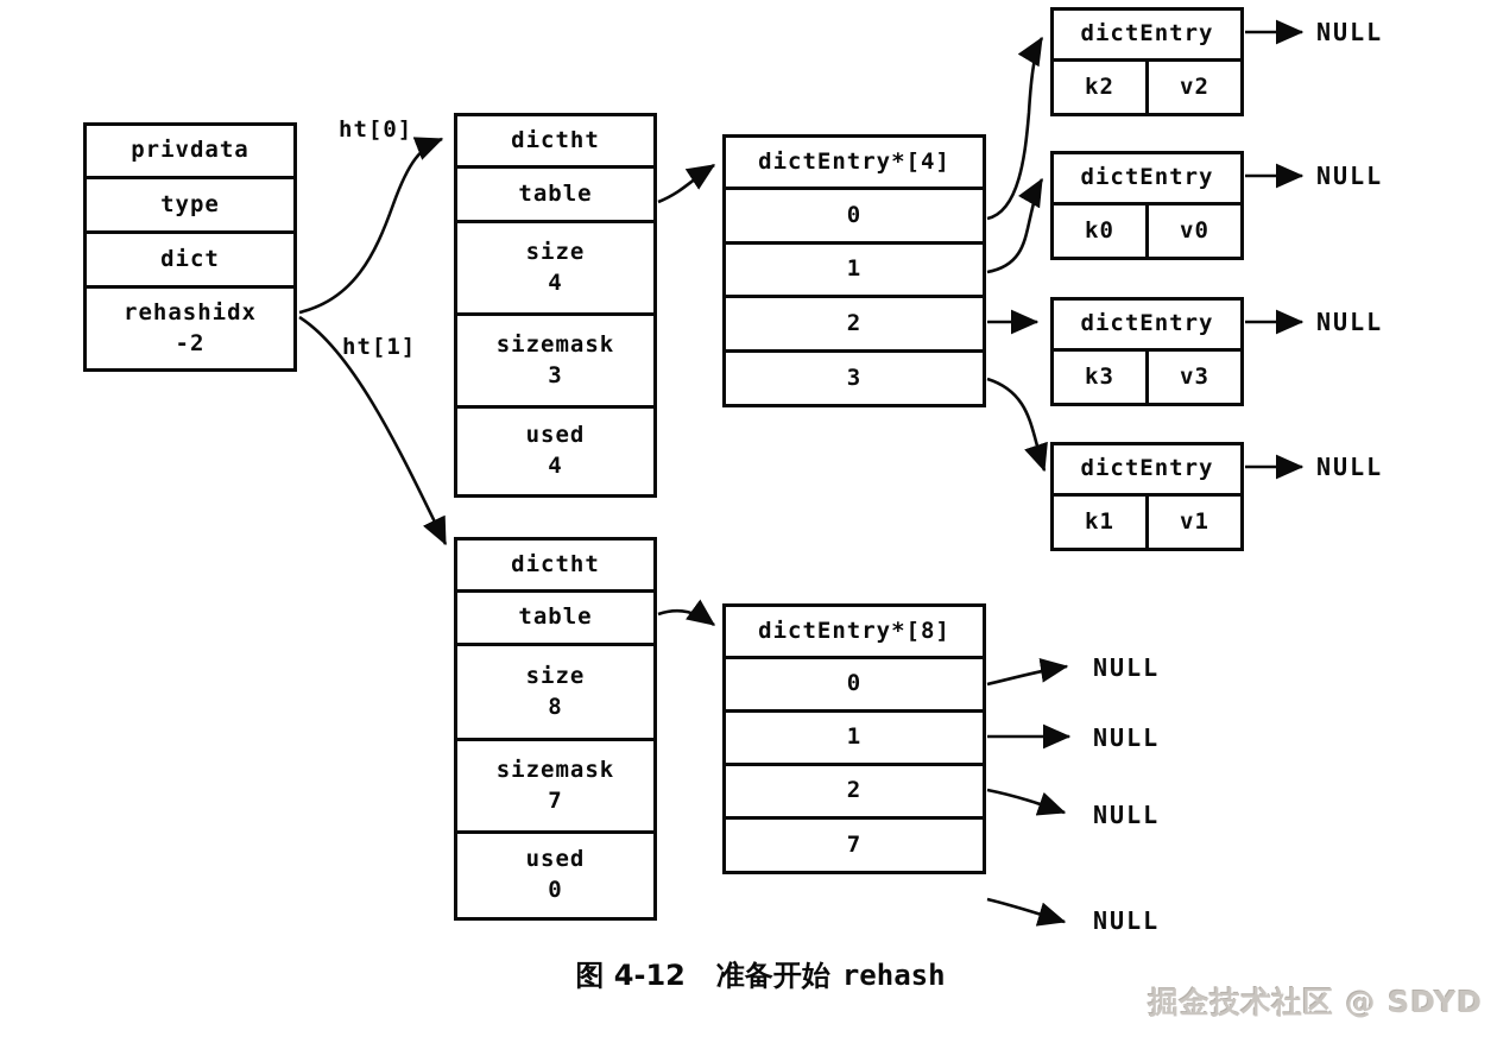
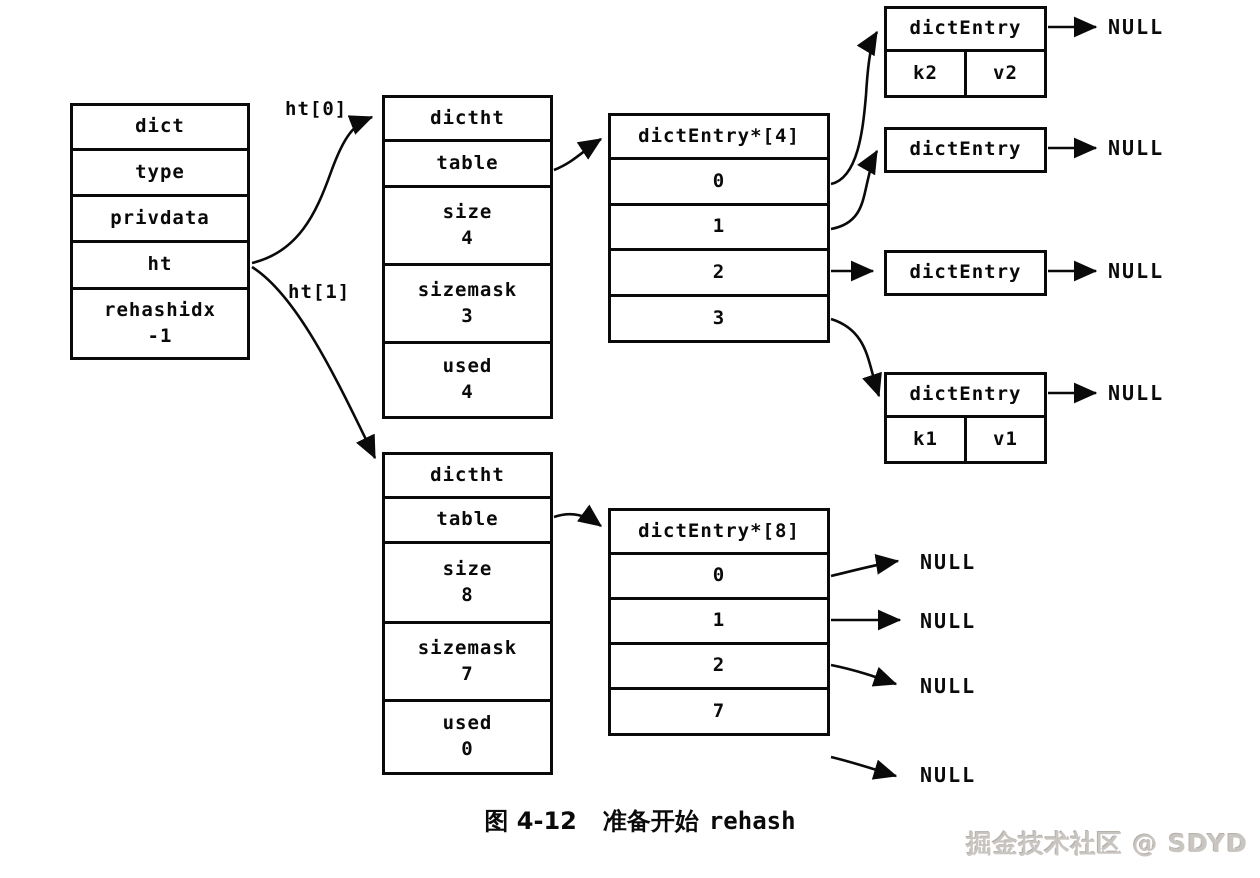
- privdata
+ dict
  type
- dict
+ privdata
+ ht
  rehashidx
- -2
+ -1
  ht[0]
  ht[1]
  dictht
  table
  size
  4
  sizemask
  3
  used
  4
  dictEntry*[4]
  0
  1
  2
  3
  dictEntry
  k2
  v2
  NULL
  dictEntry
- k0
- v0
  NULL
  dictEntry
- k3
- v3
  NULL
  dictEntry
  k1
  v1
  NULL
  dictht
  table
  size
  8
  sizemask
  7
  used
  0
  dictEntry*[8]
  0
  1
  2
  7
  NULL
  NULL
  NULL
  NULL
  图 4-12 准备开始 rehash
  掘金技术社区 @ SDYD
